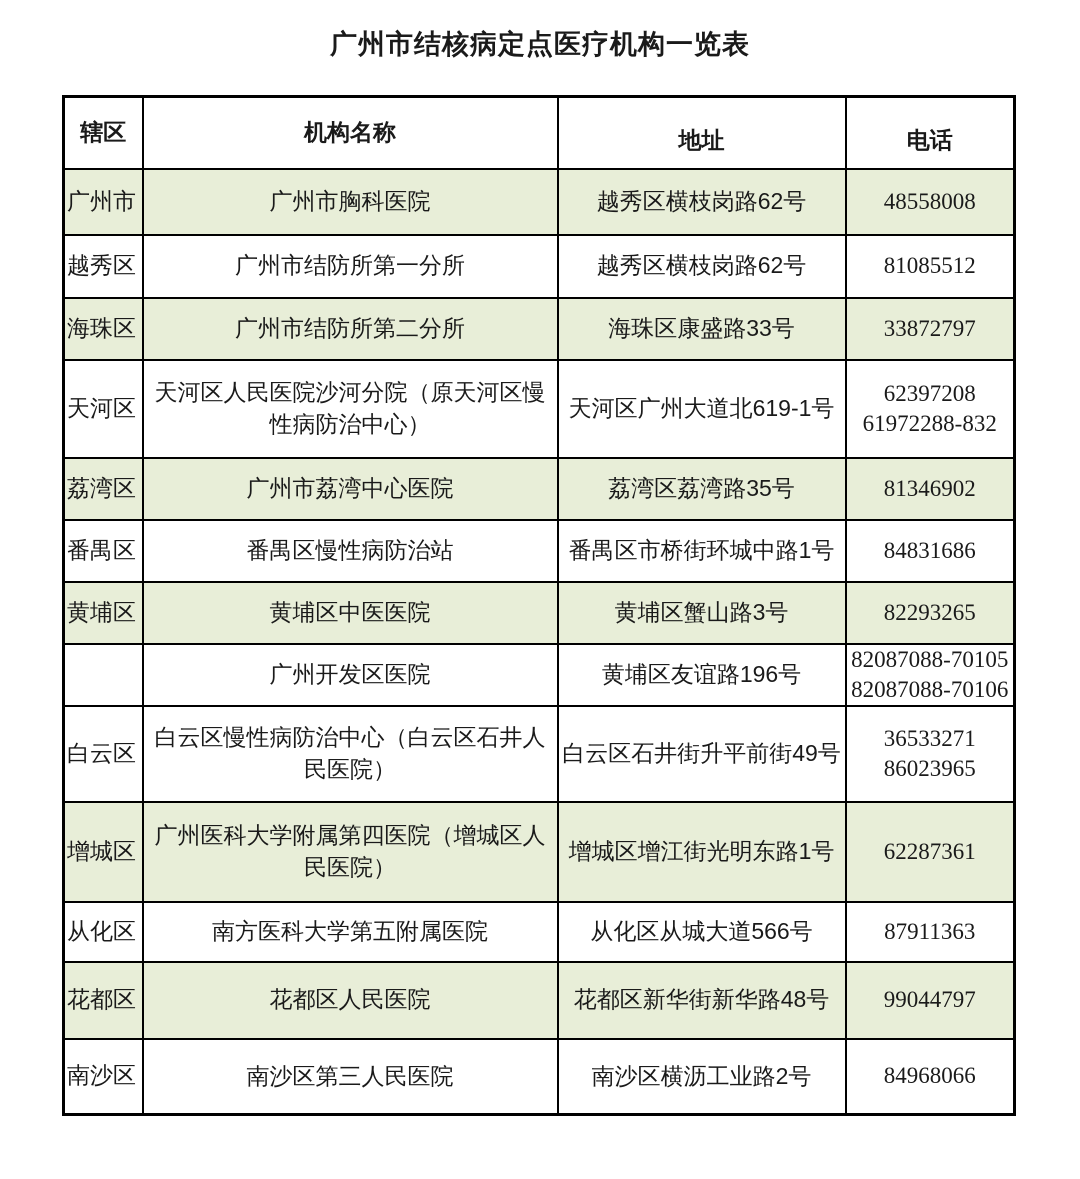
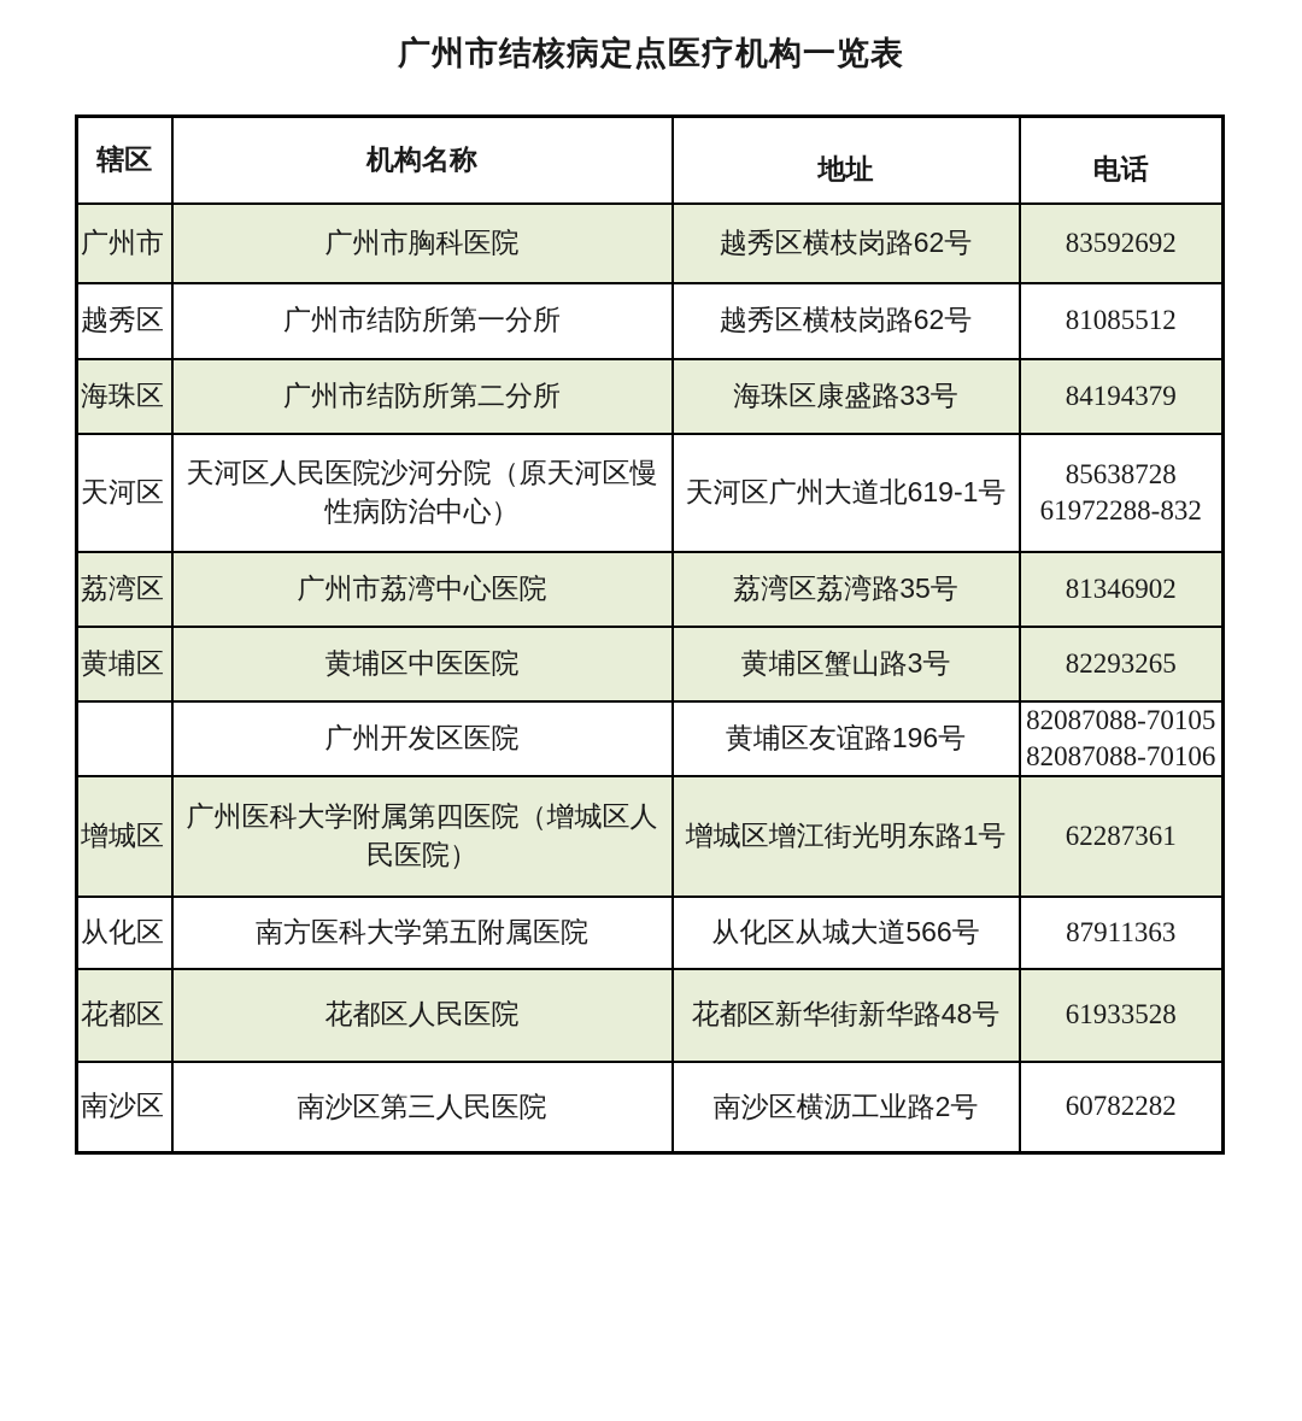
  广州市结核病定点医疗机构一览表
  辖区	机构名称	地址	电话
- 广州市	广州市胸科医院	越秀区横枝岗路62号	48558008
+ 广州市	广州市胸科医院	越秀区横枝岗路62号	83592692
  越秀区	广州市结防所第一分所	越秀区横枝岗路62号	81085512
- 海珠区	广州市结防所第二分所	海珠区康盛路33号	33872797
+ 海珠区	广州市结防所第二分所	海珠区康盛路33号	84194379
- 天河区	天河区人民医院沙河分院（原天河区慢性病防治中心）	天河区广州大道北619-1号	6239720861972288-832
+ 天河区	天河区人民医院沙河分院（原天河区慢性病防治中心）	天河区广州大道北619-1号	8563872861972288-832
  荔湾区	广州市荔湾中心医院	荔湾区荔湾路35号	81346902
- 番禺区	番禺区慢性病防治站	番禺区市桥街环城中路1号	84831686
  黄埔区	黄埔区中医医院	黄埔区蟹山路3号	82293265
  	广州开发区医院	黄埔区友谊路196号	82087088-7010582087088-70106
- 白云区	白云区慢性病防治中心（白云区石井人民医院）	白云区石井街升平前街49号	3653327186023965
  增城区	广州医科大学附属第四医院（增城区人民医院）	增城区增江街光明东路1号	62287361
  从化区	南方医科大学第五附属医院	从化区从城大道566号	87911363
- 花都区	花都区人民医院	花都区新华街新华路48号	99044797
+ 花都区	花都区人民医院	花都区新华街新华路48号	61933528
- 南沙区	南沙区第三人民医院	南沙区横沥工业路2号	84968066
+ 南沙区	南沙区第三人民医院	南沙区横沥工业路2号	60782282
